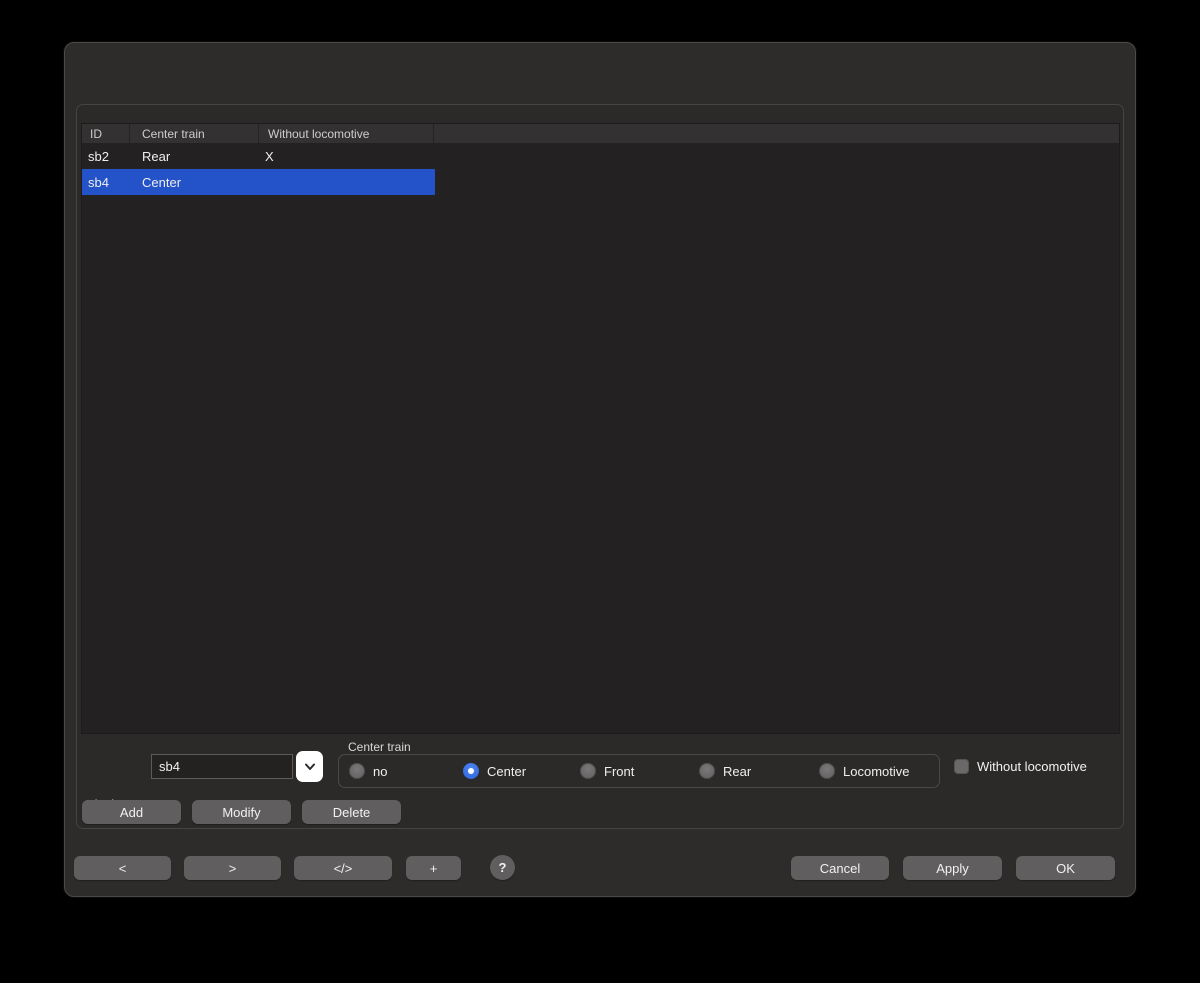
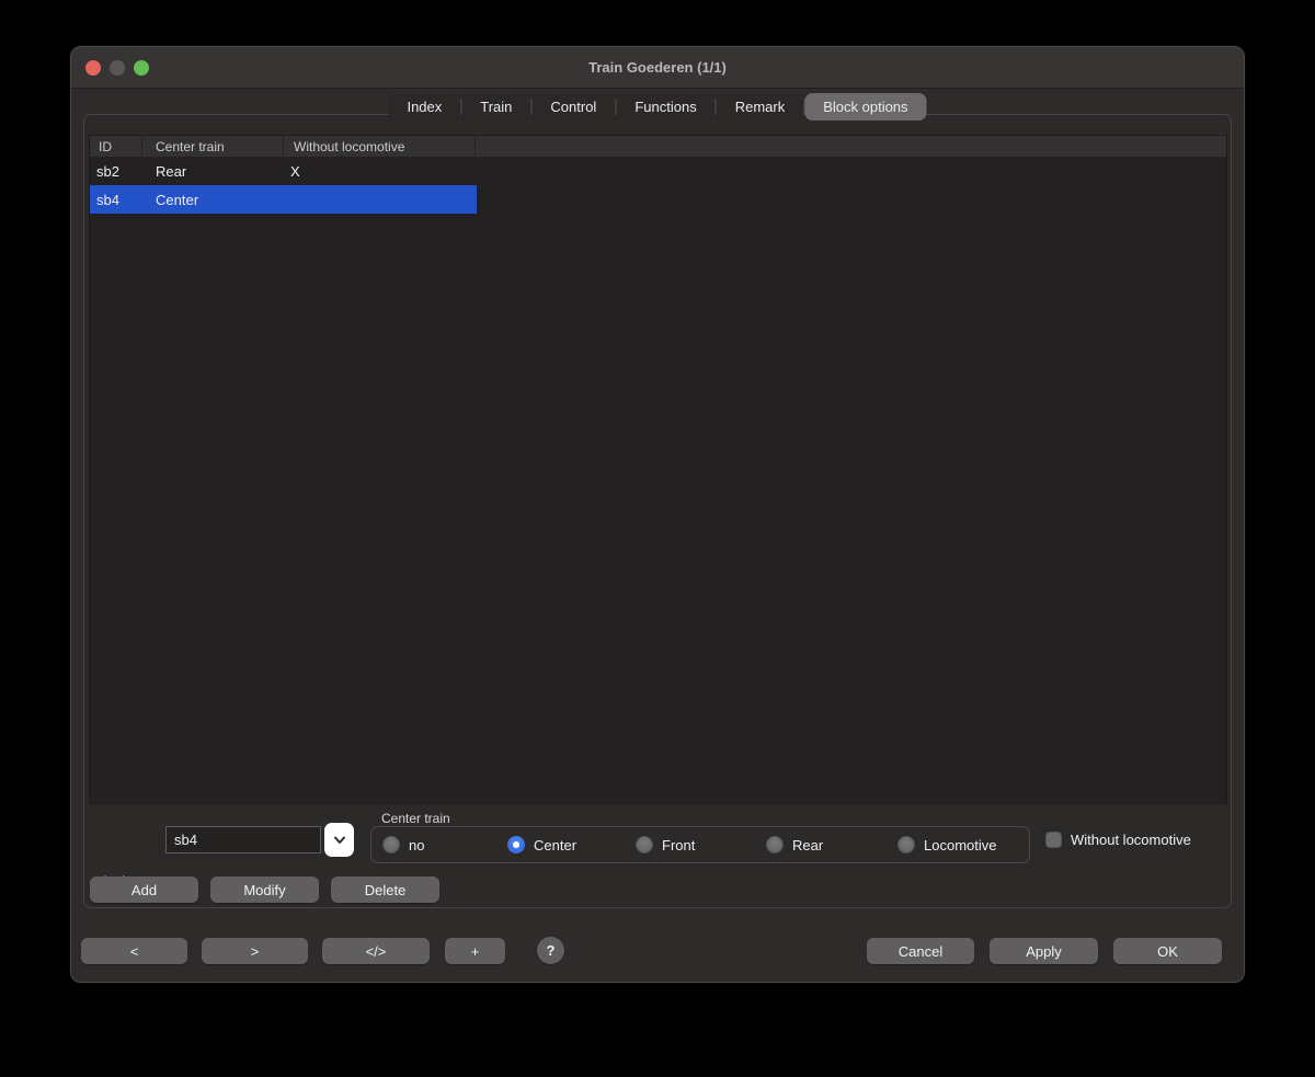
+ Train Goederen (1/1)
+ Index
+ Train
+ Control
+ Functions
+ Remark
+ Block options
  ID
  Center train
  Without locomotive
  sb2
  Rear
  X
  sb4
  Center
  sb4
  Center train
  no
  Center
  Front
  Rear
  Locomotive
  Without locomotive
  Add
  Modify
  Delete
  <
  >
  </>
  +
  ?
  Cancel
  Apply
  OK
